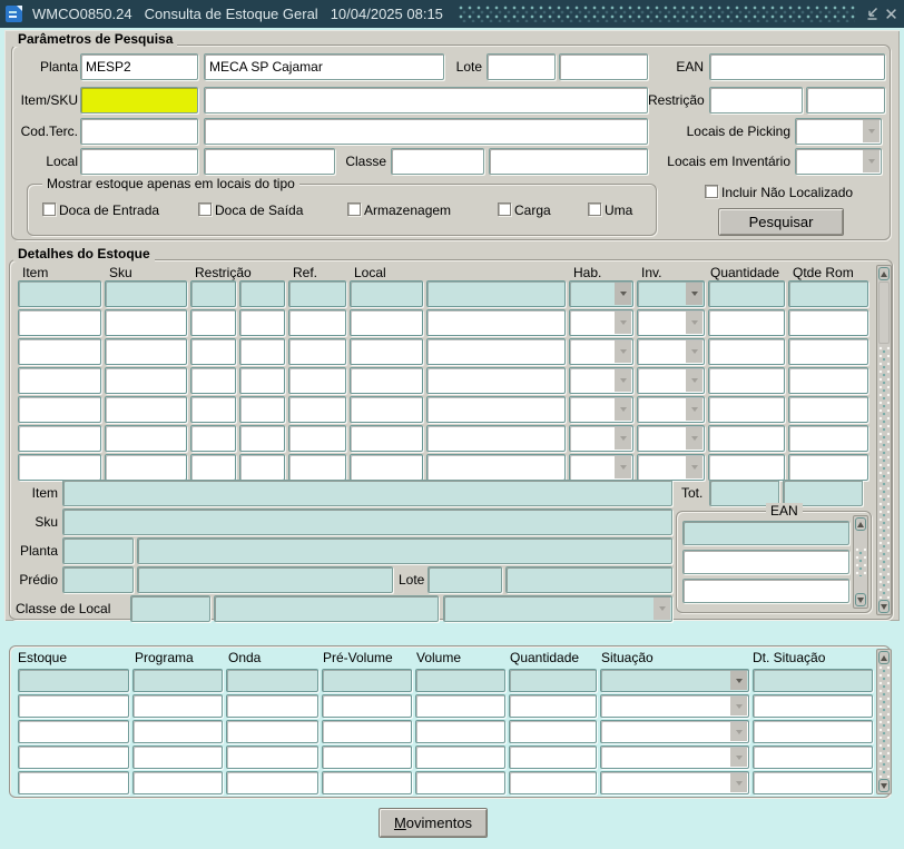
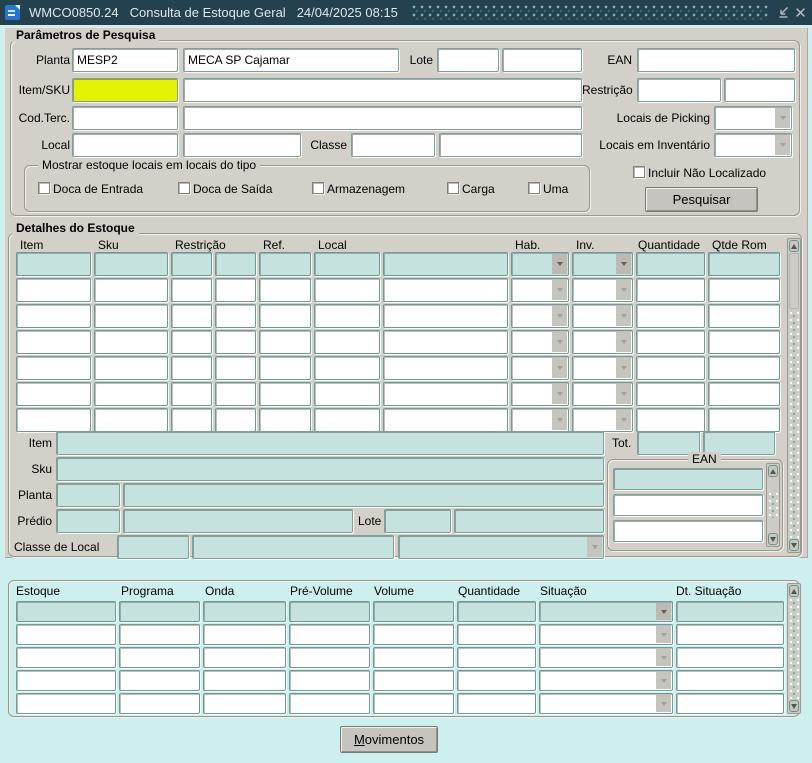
  WMCO0850.24
  Consulta de Estoque Geral
- 10/04/2025 08:15
+ 24/04/2025 08:15
  ✕
  Parâmetros de Pesquisa
  Planta
  MESP2
  MECA SP Cajamar
  Lote
  EAN
  Item/SKU
  Restrição
  Cod.Terc.
  Locais de Picking
  Local
  Classe
  Locais em Inventário
- Mostrar estoque apenas em locais do tipo
+ Mostrar estoque locais em locais do tipo
  Doca de Entrada
  Doca de Saída
  Armazenagem
  Carga
  Uma
  Incluir Não Localizado
  Pesquisar
  Detalhes do Estoque
  Item
  Sku
  Restrição
  Ref.
  Local
  Hab.
  Inv.
  Quantidade
  Qtde Rom
  Item
  Tot.
  Sku
  Planta
  Prédio
  Lote
  Classe de Local
  EAN
  Estoque
  Programa
  Onda
  Pré-Volume
  Volume
  Quantidade
  Situação
  Dt. Situação
  Movimentos
